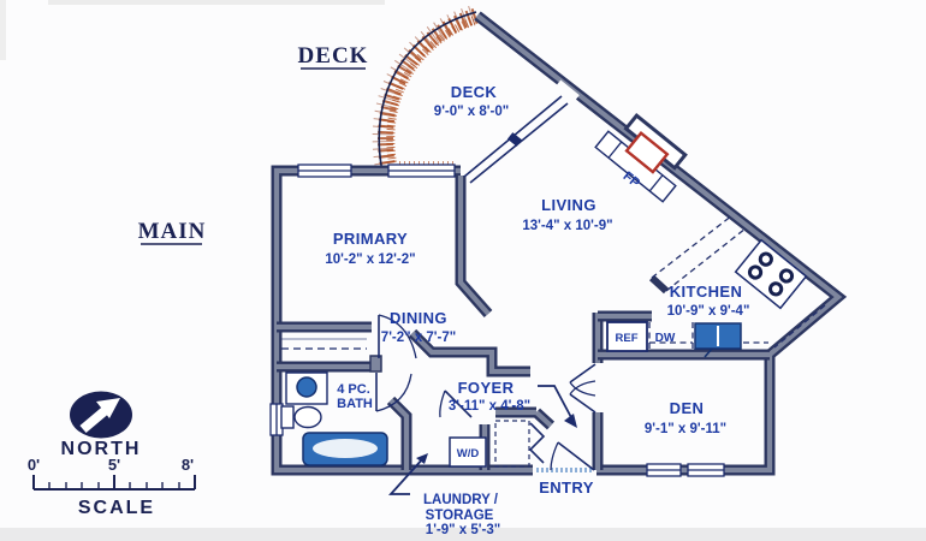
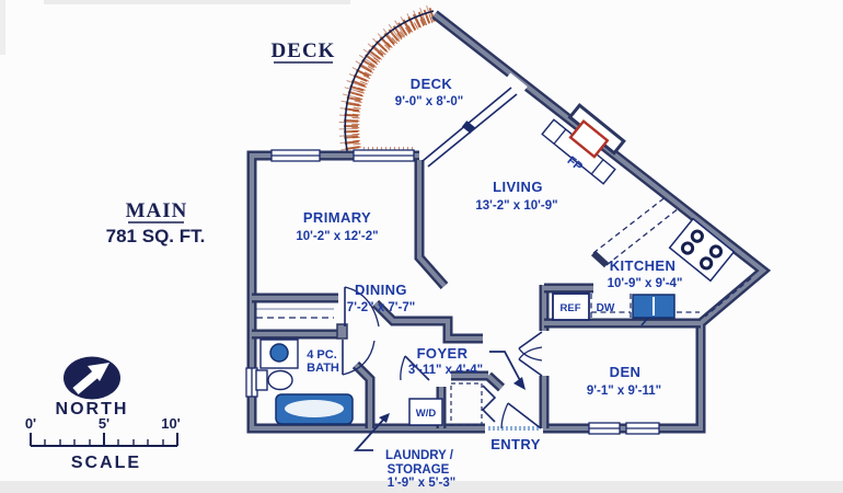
  REF
  DW
  W/D
  DECK
  9'-0" x 8'-0"
  PRIMARY
  10'-2" x 12'-2"
  LIVING
- 13'-4" x 10'-9"
+ 13'-2" x 10'-9"
  DINING
  7'-2" x 7'-7"
  KITCHEN
  10'-9" x 9'-4"
  FOYER
- 3'-11" x 4'-8"
+ 3'-11" x 4'-4"
  DEN
  9'-1" x 9'-11"
  4 PC.
  BATH
  LAUNDRY /
  STORAGE
  1'-9" x 5'-3"
  ENTRY
  DECK
  MAIN
+ 781 SQ. FT.
  NORTH
  0'
  5'
- 8'
+ 10'
  SCALE
